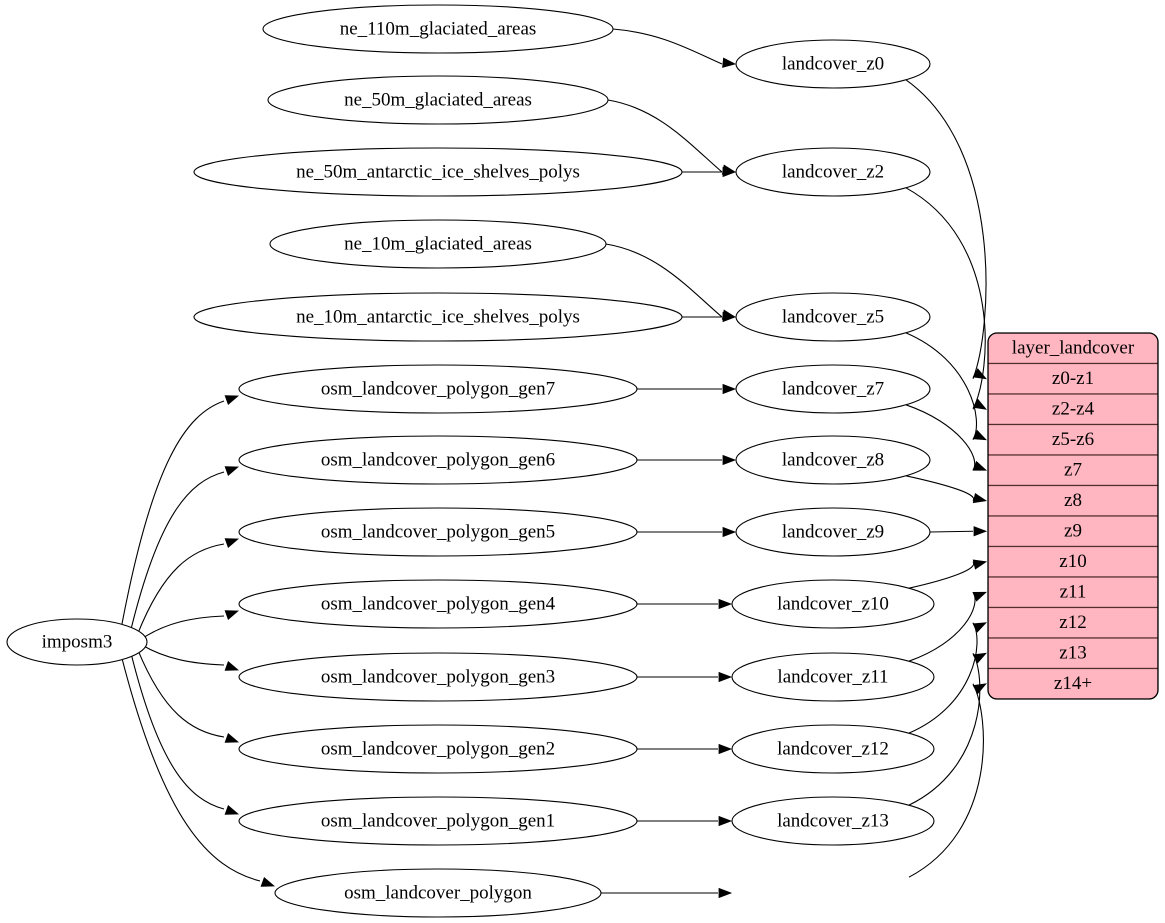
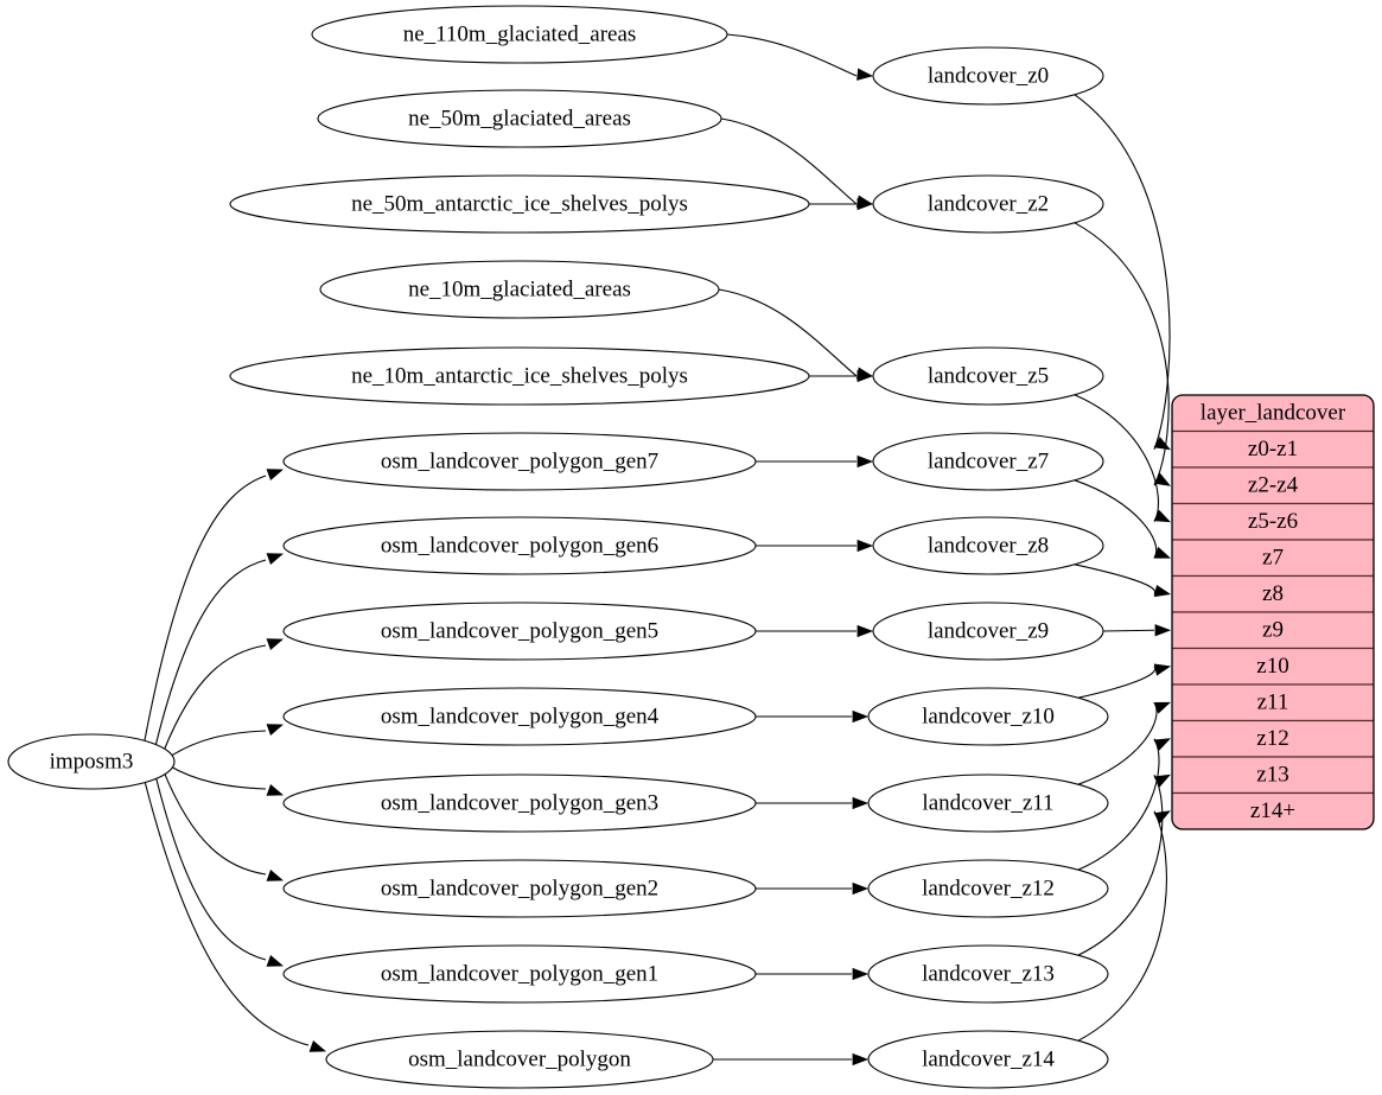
  layer_landcover
  z0-z1
  z2-z4
  z5-z6
  z7
  z8
  z9
  z10
  z11
  z12
  z13
  z14+
  ne_110m_glaciated_areas
  ne_50m_glaciated_areas
  ne_50m_antarctic_ice_shelves_polys
  ne_10m_glaciated_areas
  ne_10m_antarctic_ice_shelves_polys
  osm_landcover_polygon_gen7
  osm_landcover_polygon_gen6
  osm_landcover_polygon_gen5
  osm_landcover_polygon_gen4
  osm_landcover_polygon_gen3
  osm_landcover_polygon_gen2
  osm_landcover_polygon_gen1
  osm_landcover_polygon
  landcover_z0
  landcover_z2
  landcover_z5
  landcover_z7
  landcover_z8
  landcover_z9
  landcover_z10
  landcover_z11
  landcover_z12
  landcover_z13
+ landcover_z14
  imposm3
